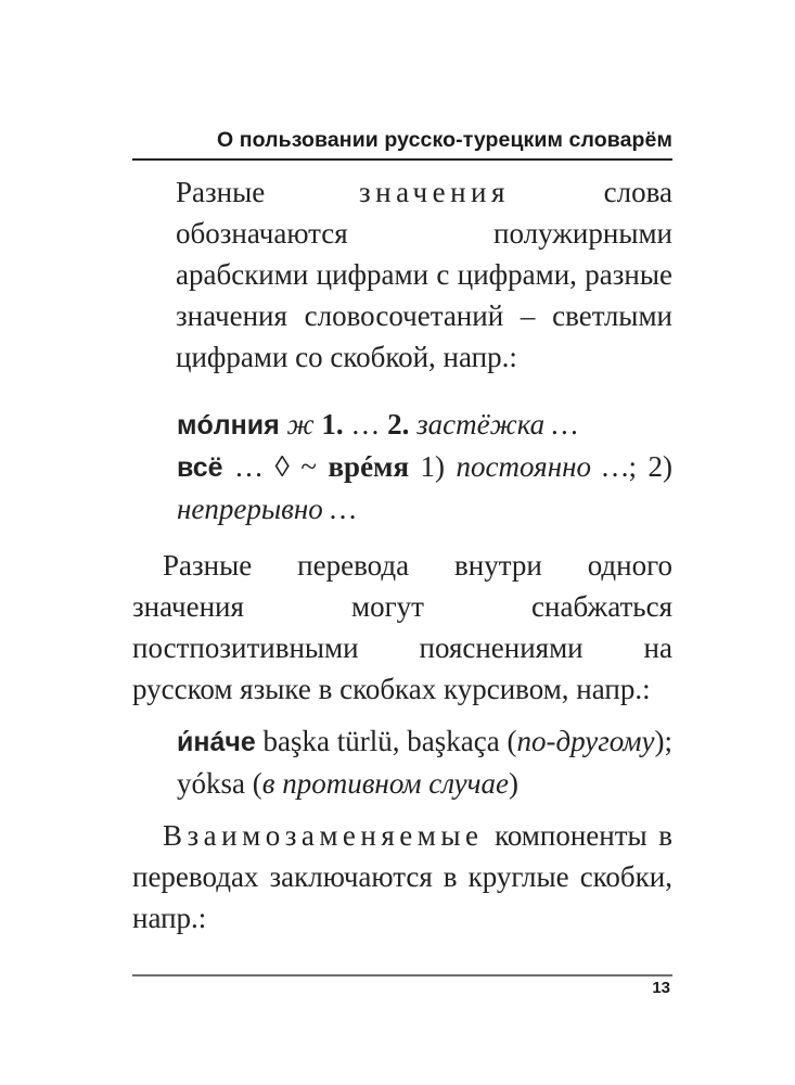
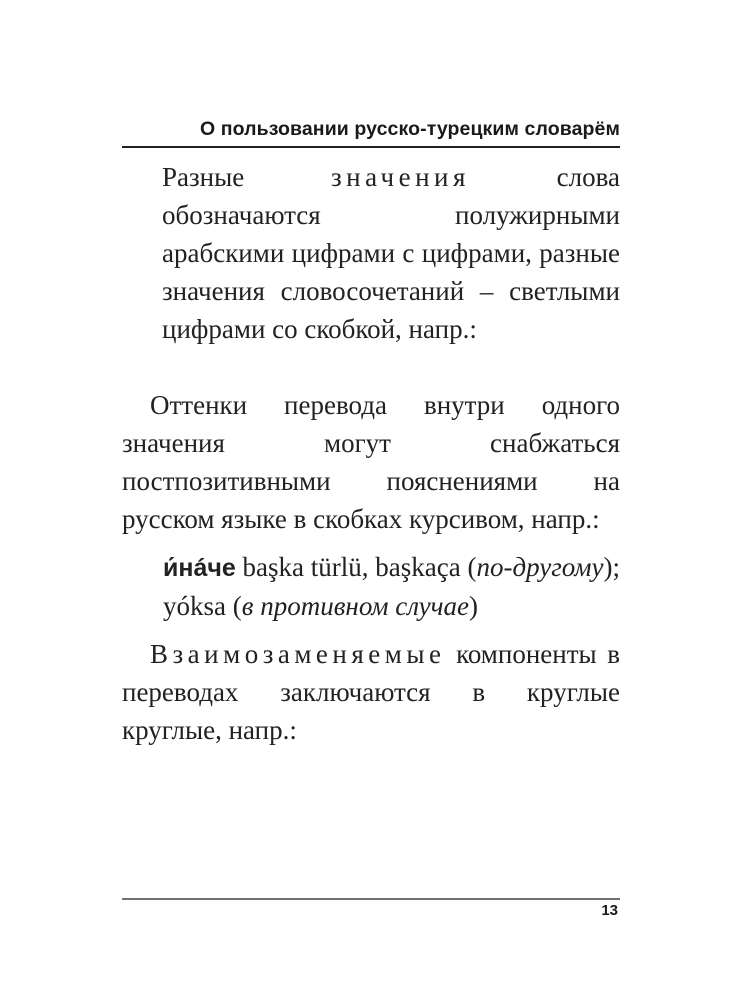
  О пользовании русско-турецким словарём
  Разные значения слова обозначаются полужирными арабскими цифрами с цифрами, разные значения словосочетаний – светлыми цифрами со скобкой, напр.:
- мóлния ж 1. … 2. застёжка …
- всё … ◊ ~ врéмя 1) постоянно …; 2) непрерывно …
- Разные перевода внутри одного значения могут снабжаться постпозитивными пояснениями на русском языке в скобках курсивом, напр.:
+ Оттенки перевода внутри одного значения могут снабжаться постпозитивными пояснениями на русском языке в скобках курсивом, напр.:
  и́нáче başka türlü, başkaça (по-другому); yóksa (в противном случае)
- Взаимозаменяемые компоненты в переводах заключаются в круглые скобки, напр.:
+ Взаимозаменяемые компоненты в переводах заключаются в круглые круглые, напр.:
  13
